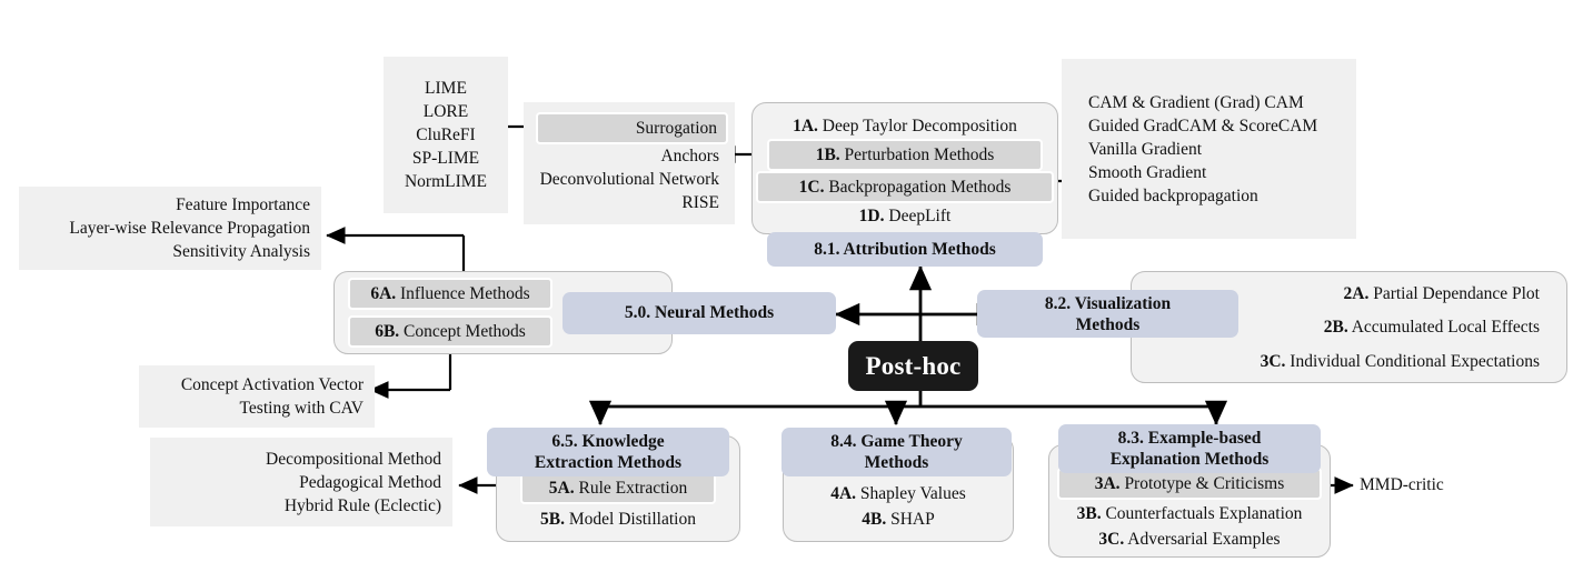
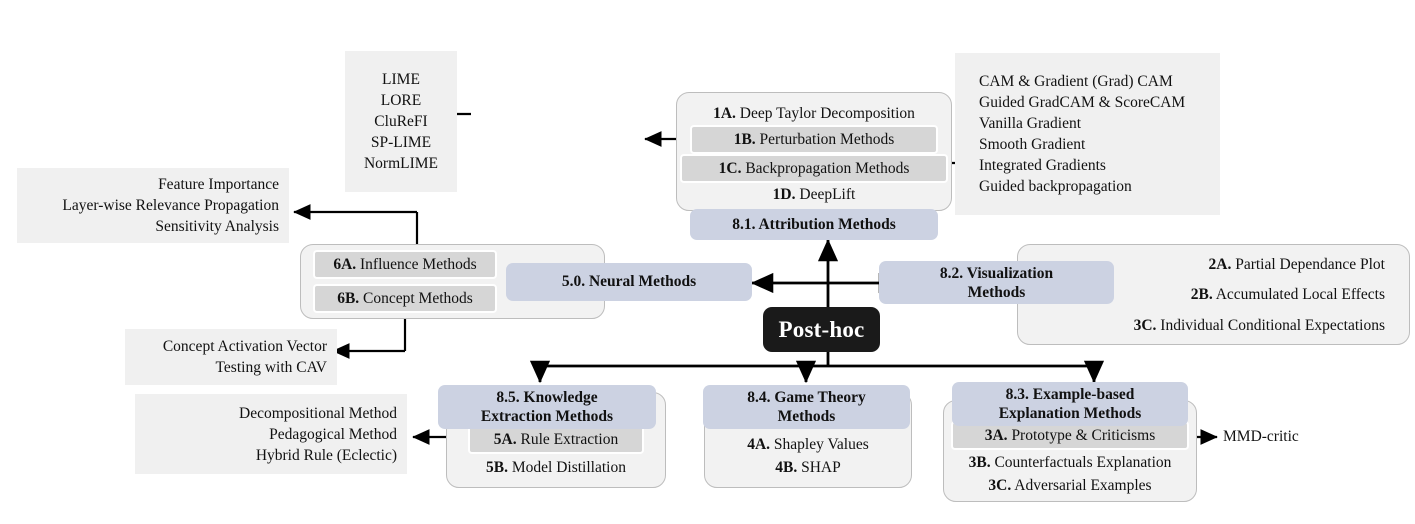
  LIME
  LORE
  CluReFI
  SP-LIME
  NormLIME
- Surrogation
- Anchors
- Deconvolutional Network
- RISE
  1A. Deep Taylor Decomposition
  1B. Perturbation Methods
  1C. Backpropagation Methods
  1D. DeepLift
  8.1. Attribution Methods
  CAM & Gradient (Grad) CAM
  Guided GradCAM & ScoreCAM
  Vanilla Gradient
  Smooth Gradient
+ Integrated Gradients
  Guided backpropagation
  Feature Importance
  Layer-wise Relevance Propagation
  Sensitivity Analysis
  6A. Influence Methods
  6B. Concept Methods
  5.0. Neural Methods
  Concept Activation Vector
  Testing with CAV
  Post-hoc
  2A. Partial Dependance Plot
  2B. Accumulated Local Effects
  3C. Individual Conditional Expectations
  8.2. Visualization
  Methods
  5A. Rule Extraction
  5B. Model Distillation
- 6.5. Knowledge
+ 8.5. Knowledge
  Extraction Methods
  Decompositional Method
  Pedagogical Method
  Hybrid Rule (Eclectic)
  4A. Shapley Values
  4B. SHAP
  8.4. Game Theory
  Methods
  3A. Prototype & Criticisms
  3B. Counterfactuals Explanation
  3C. Adversarial Examples
  8.3. Example-based
  Explanation Methods
  MMD-critic
